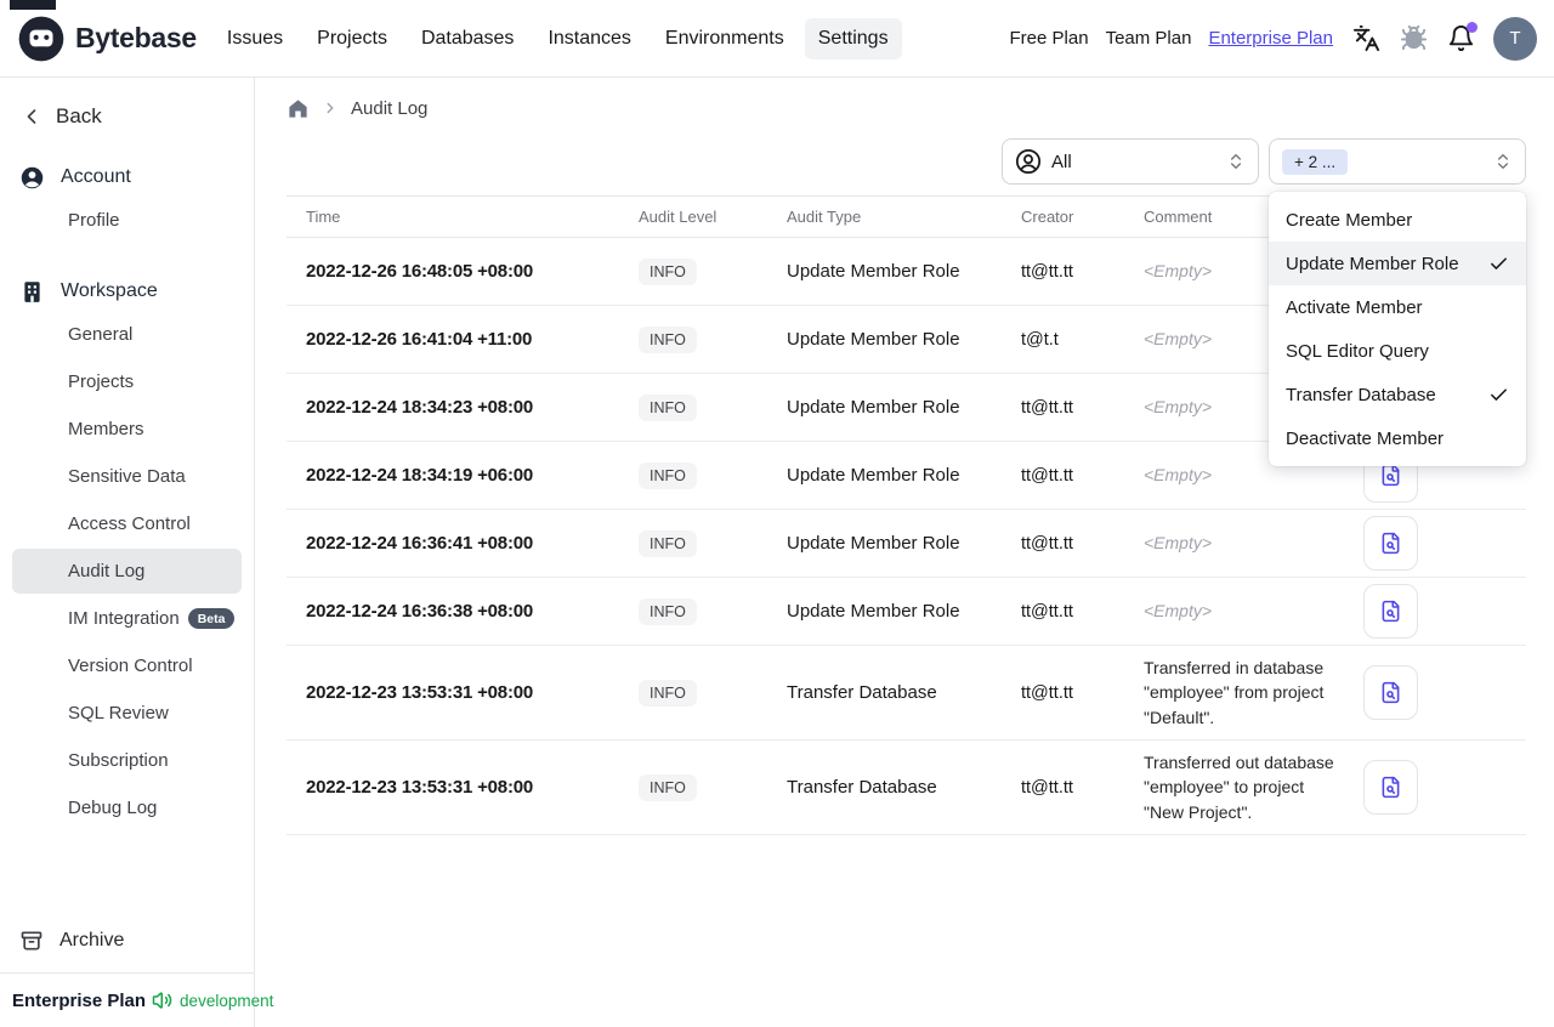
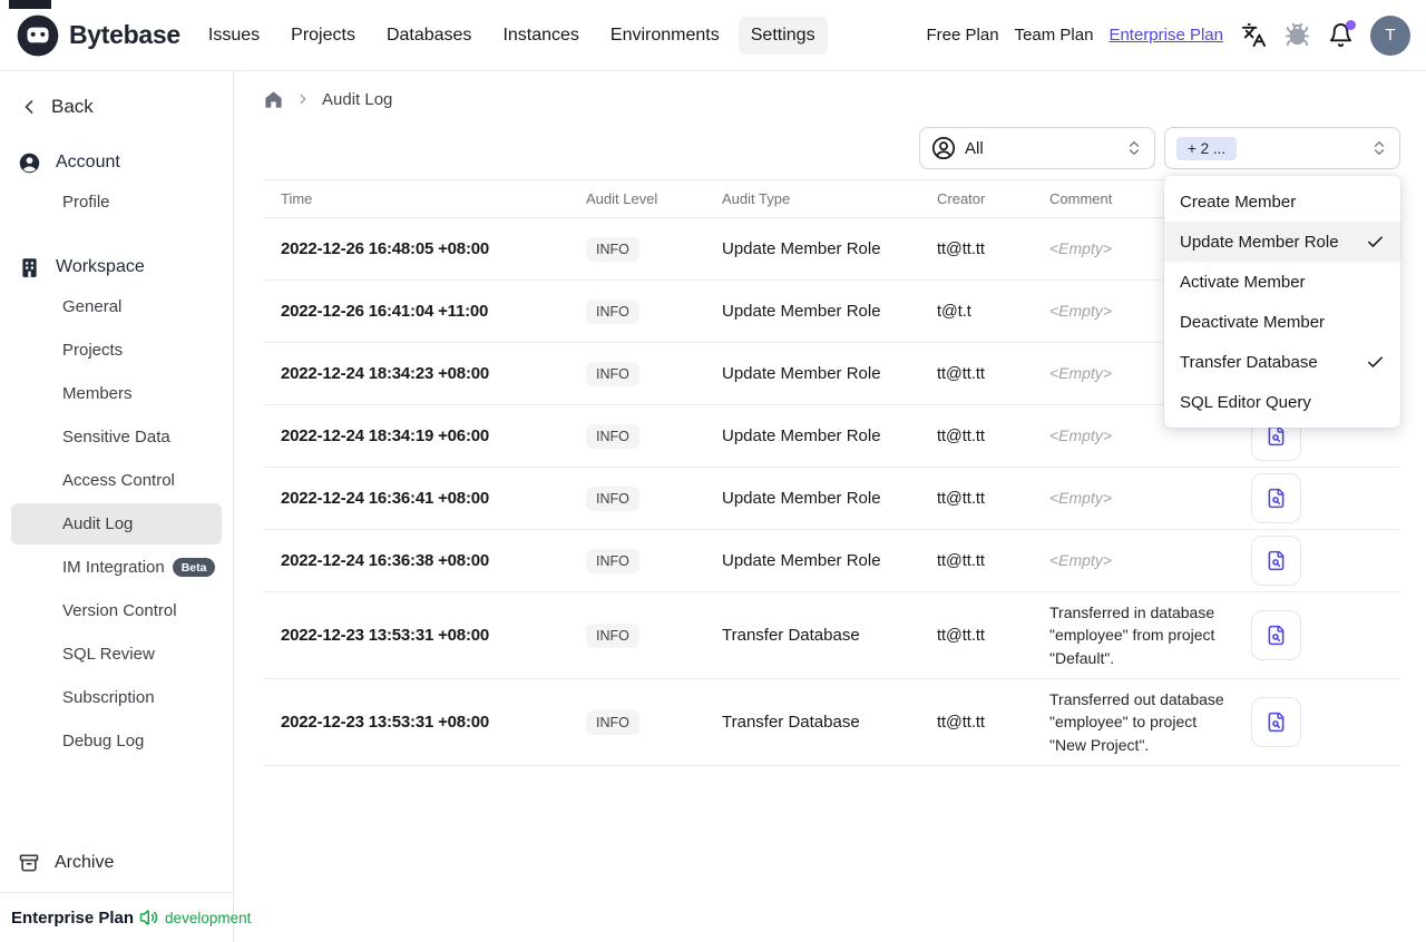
  Bytebase
  Issues
  Projects
  Databases
  Instances
  Environments
  Settings
  Free Plan
  Team Plan
  Enterprise Plan
  T
  Back
  Account
  Profile
  Workspace
  General
  Projects
  Members
  Sensitive Data
  Access Control
  Audit Log
  IM Integration
  Beta
  Version Control
  SQL Review
  Subscription
  Debug Log
  Archive
  Enterprise Plan
  development
  Audit Log
  All
  + 2 ...
  Time
  Audit Level
  Audit Type
  Creator
  Comment
  2022-12-26 16:48:05 +08:00
  INFO
  Update Member Role
  tt@tt.tt
  <Empty>
  2022-12-26 16:41:04 +11:00
  INFO
  Update Member Role
  t@t.t
  <Empty>
  2022-12-24 18:34:23 +08:00
  INFO
  Update Member Role
  tt@tt.tt
  <Empty>
  2022-12-24 18:34:19 +06:00
  INFO
  Update Member Role
  tt@tt.tt
  <Empty>
  2022-12-24 16:36:41 +08:00
  INFO
  Update Member Role
  tt@tt.tt
  <Empty>
  2022-12-24 16:36:38 +08:00
  INFO
  Update Member Role
  tt@tt.tt
  <Empty>
  2022-12-23 13:53:31 +08:00
  INFO
  Transfer Database
  tt@tt.tt
  Transferred in database "employee" from project "Default".
  2022-12-23 13:53:31 +08:00
  INFO
  Transfer Database
  tt@tt.tt
  Transferred out database "employee" to project "New Project".
  Create Member
  Update Member Role
  Activate Member
- SQL Editor Query
+ Deactivate Member
  Transfer Database
- Deactivate Member
+ SQL Editor Query
